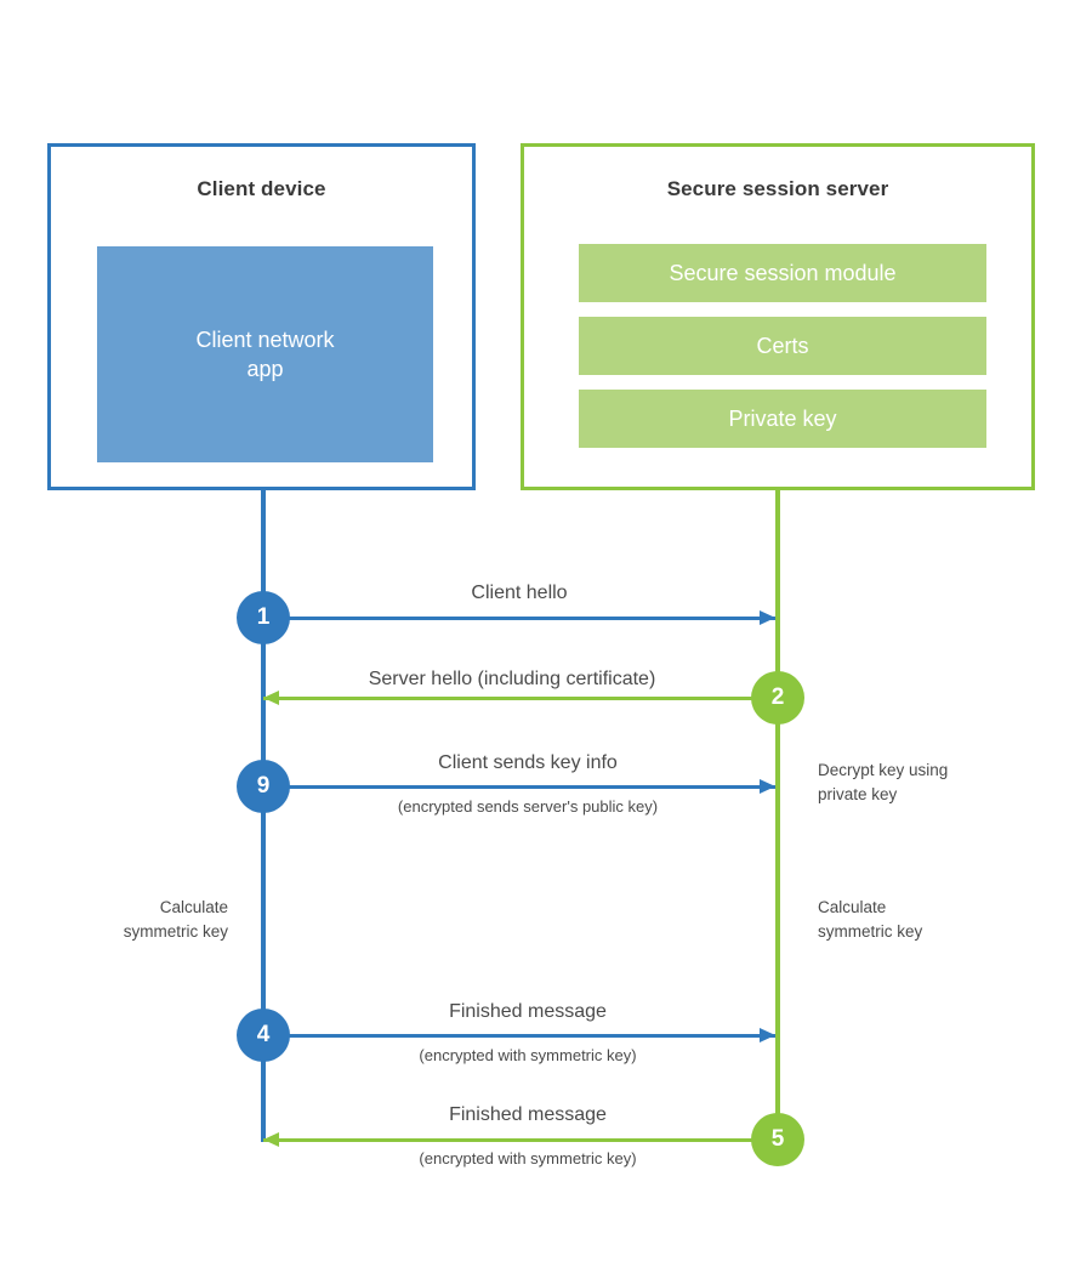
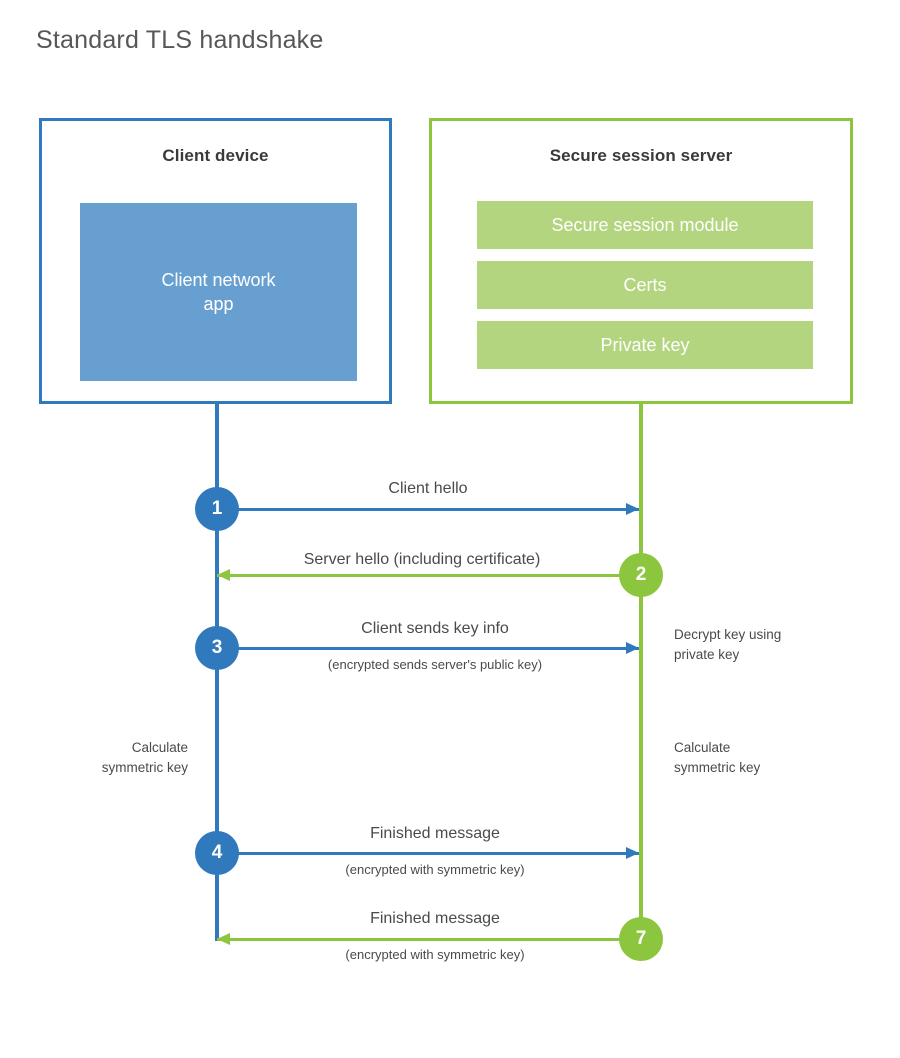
+ Standard TLS handshake
  Client device
  Client network
  app
  Secure session server
  Secure session module
  Certs
  Private key
  1
  Client hello
  2
  Server hello (including certificate)
- 9
+ 3
  Client sends key info
  (encrypted sends server's public key)
  Decrypt key using
  private key
  Calculate
  symmetric key
  Calculate
  symmetric key
  4
  Finished message
  (encrypted with symmetric key)
- 5
+ 7
  Finished message
  (encrypted with symmetric key)
